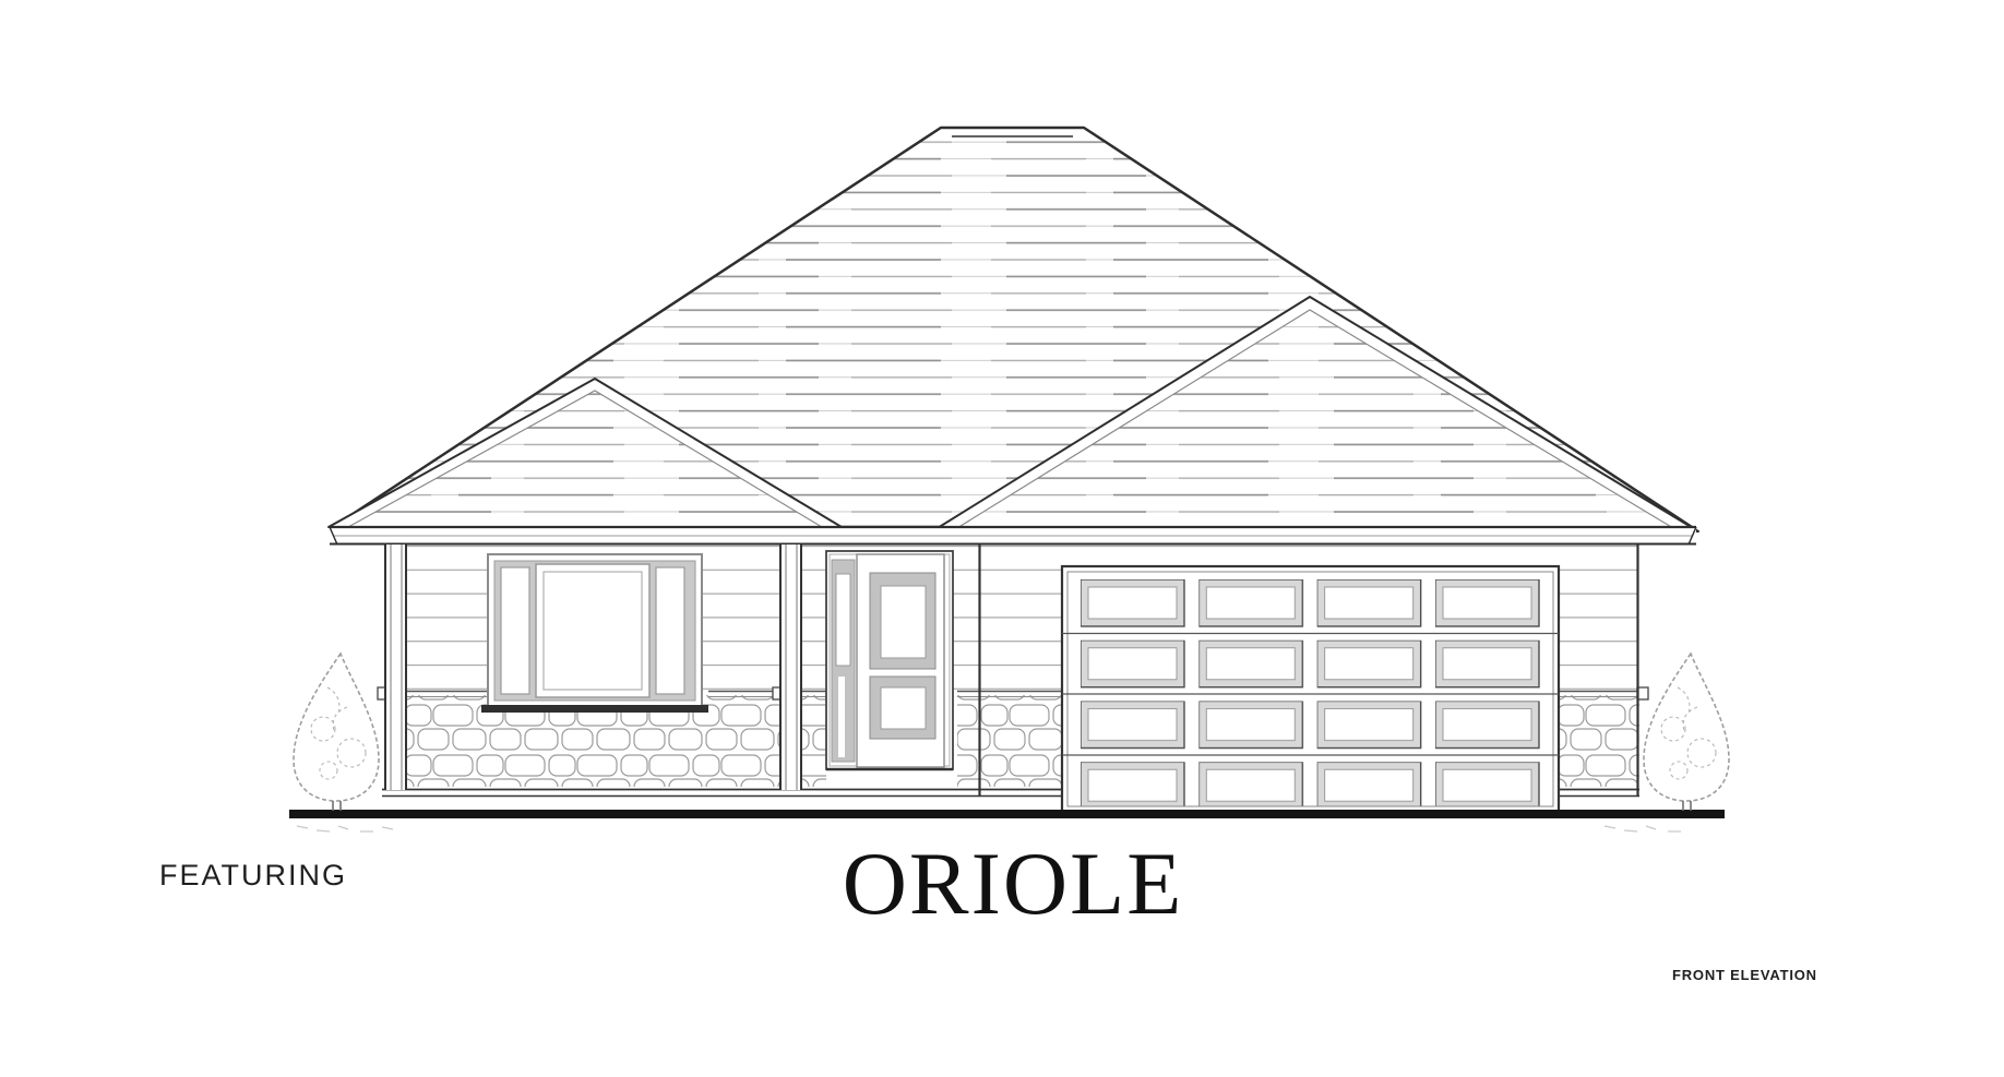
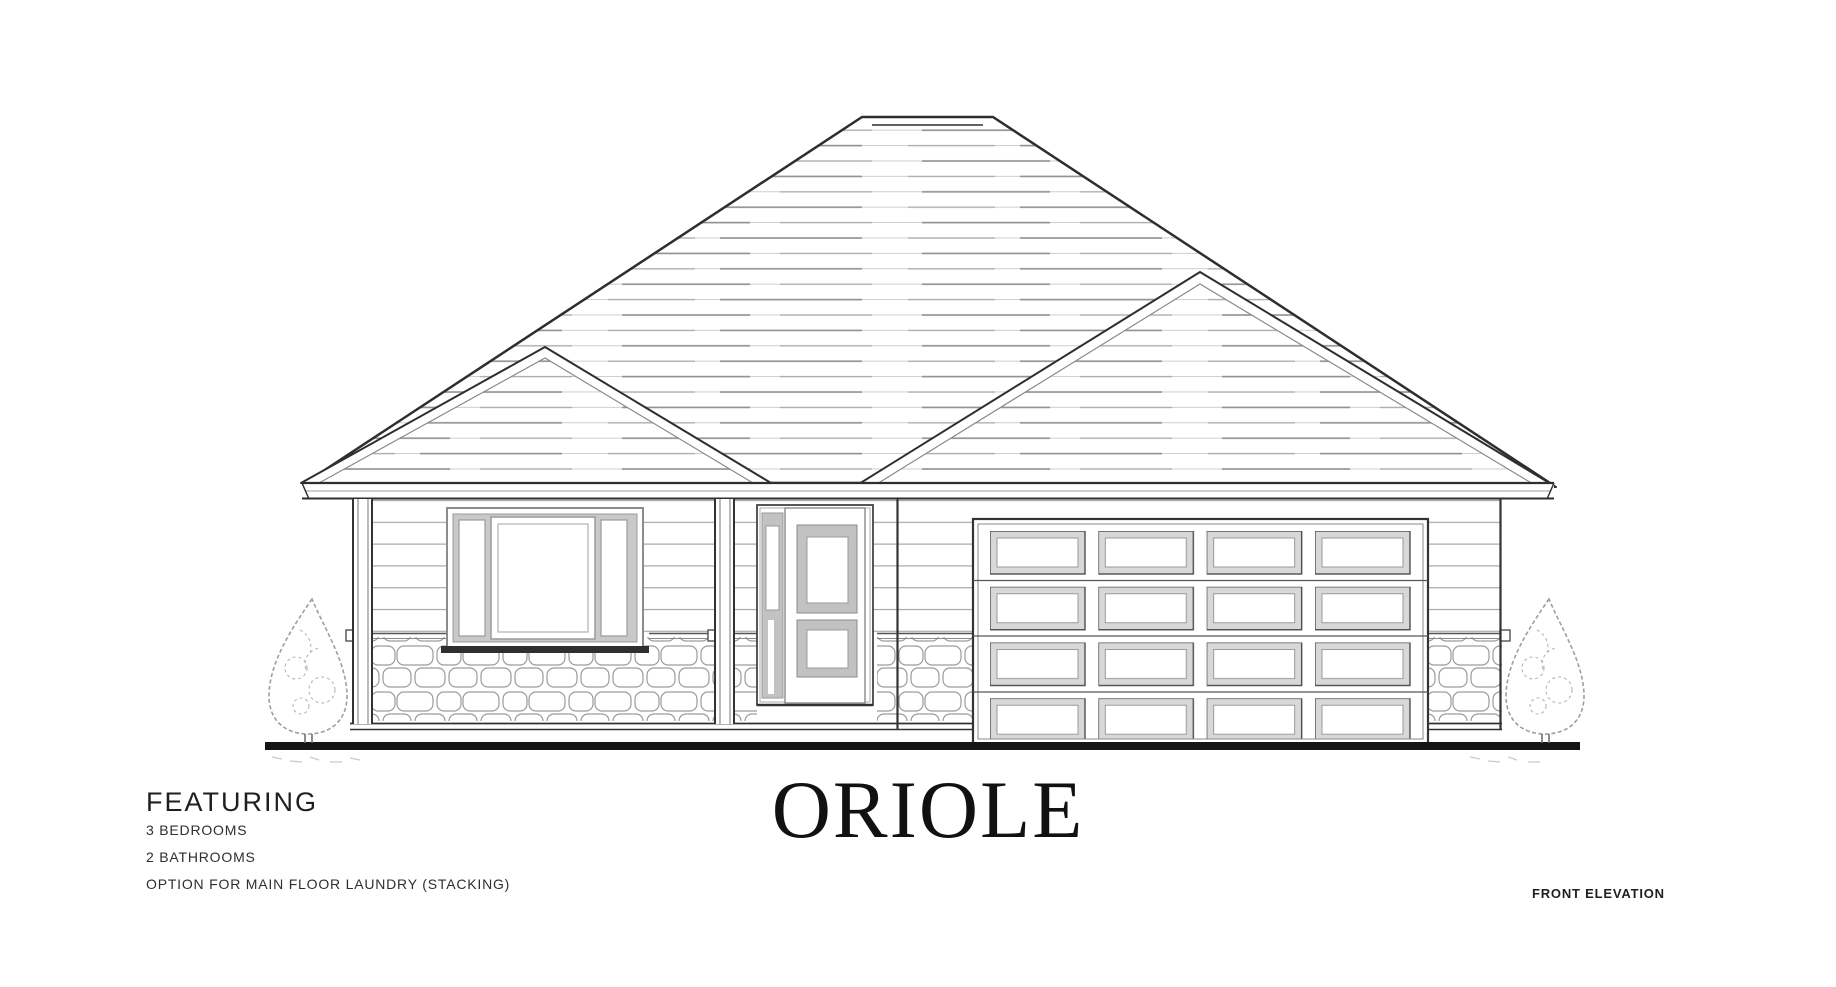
  FEATURING
+ 3 BEDROOMS
+ 2 BATHROOMS
+ OPTION FOR MAIN FLOOR LAUNDRY (STACKING)
  ORIOLE
  FRONT ELEVATION
